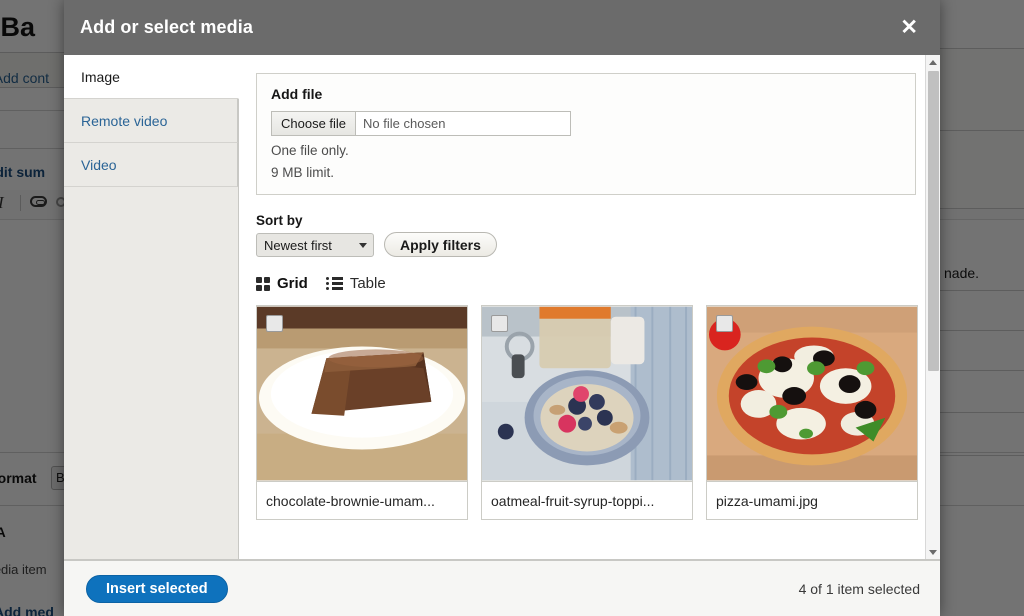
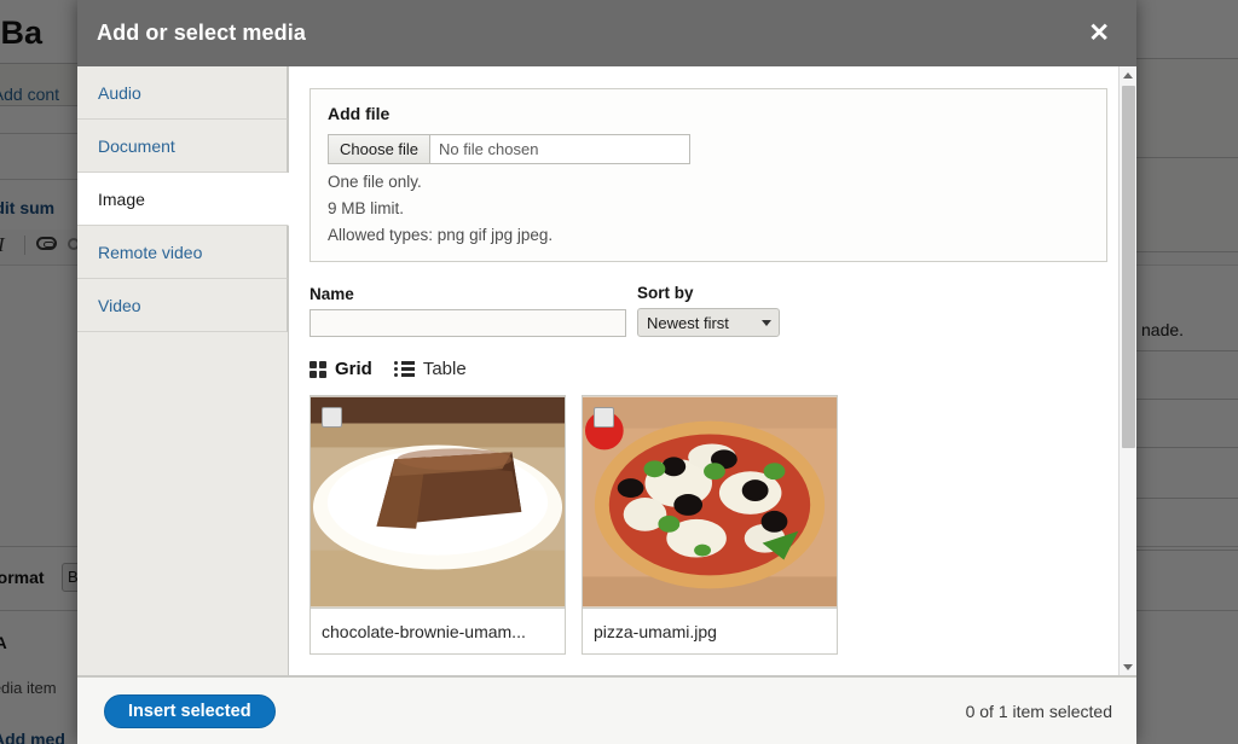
  dd cont
  it sum
  I
  ormat
  B
  dia item
  dd med
  nade.
  Add or select media
  ✕
+ Audio
+ Document
  Image
  Remote video
  Video
  Add file
  Choose file
  No file chosen
  One file only.
  9 MB limit.
+ Allowed types: png gif jpg jpeg.
+ Name
  Sort by
  Newest first
- Apply filters
  Grid
  Table
  chocolate-brownie-umam...
- oatmeal-fruit-syrup-toppi...
  pizza-umami.jpg
  Insert selected
- 4 of 1 item selected
+ 0 of 1 item selected
